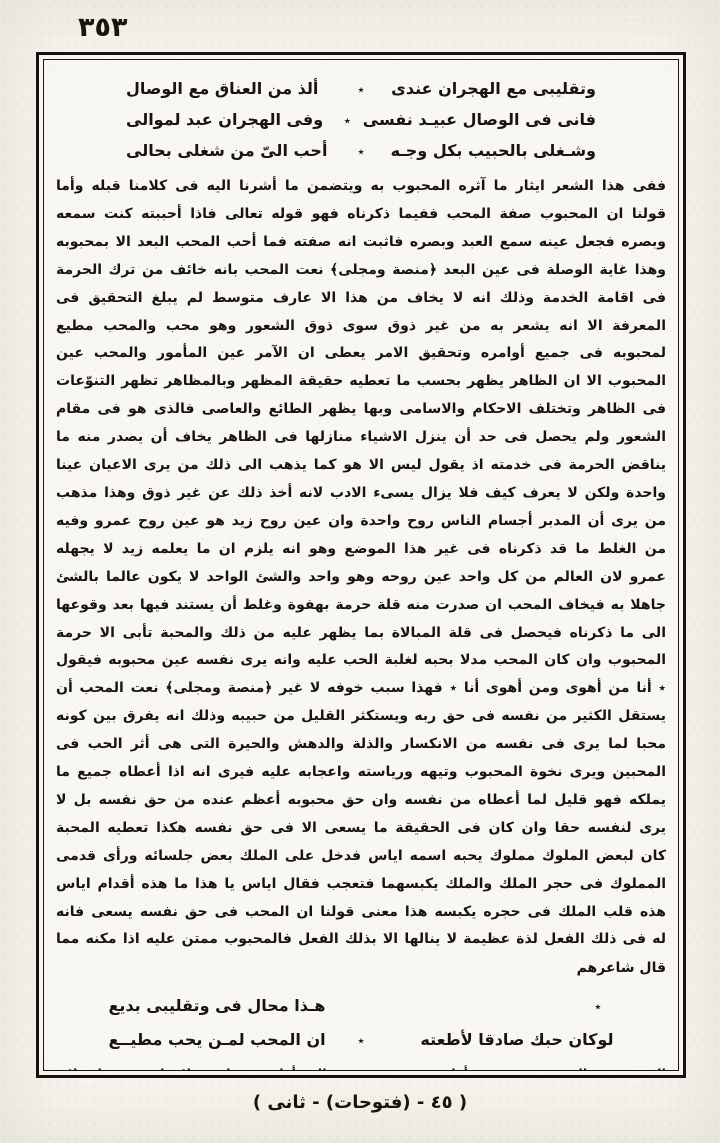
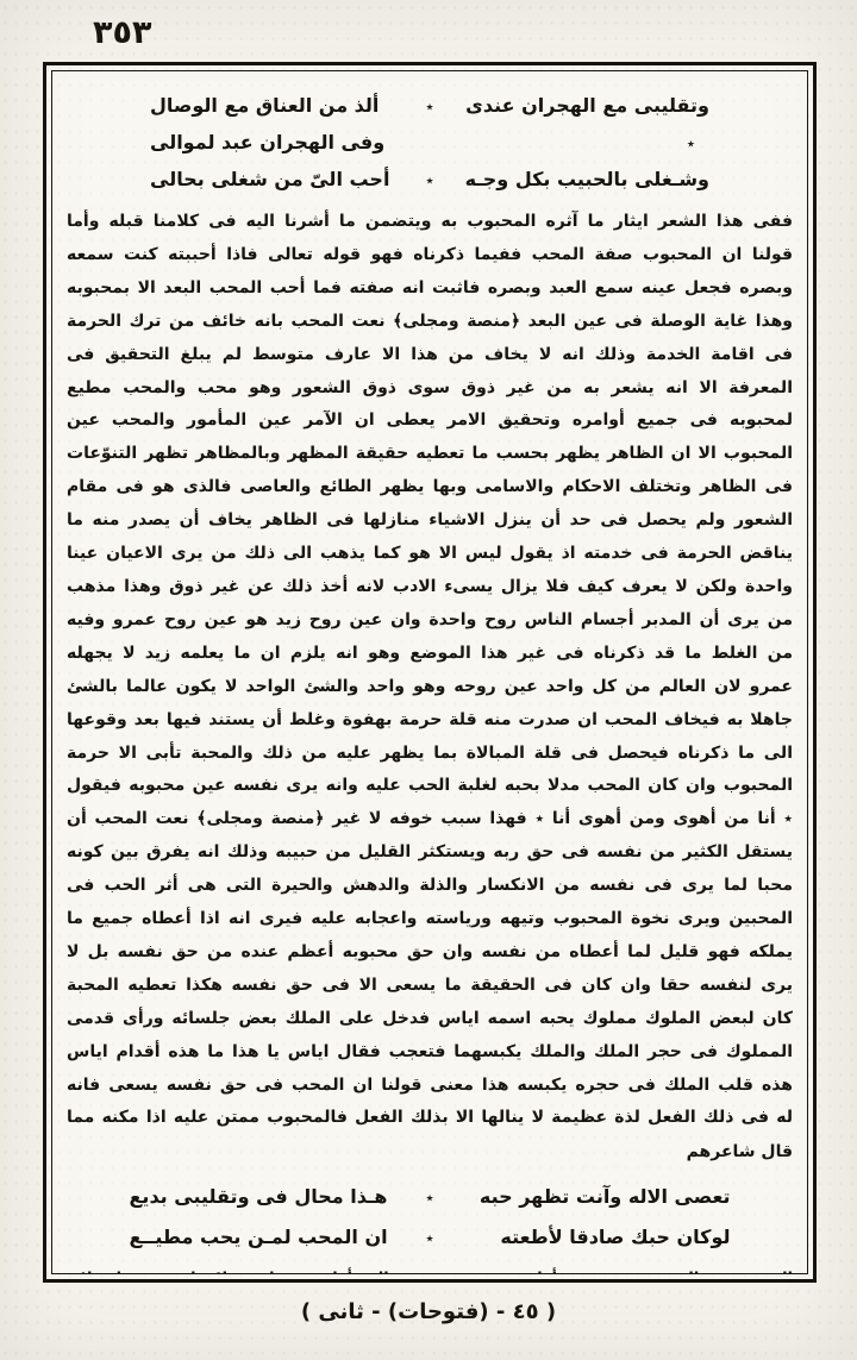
  ٣٥٣
  وتقليبى مع الهجران عندى
  ٭
  ألذ من العناق مع الوصال
- فانى فى الوصال عبيـد نفسى
  ٭
  وفى الهجران عبد لموالى
  وشـغلى بالحبيب بكل وجـه
  ٭
  أحب الىّ من شغلى بحالى
  ففى هذا الشعر ايثار ما آثره المحبوب به ويتضمن ما أشرنا اليه فى كلامنا قبله وأما قولنا ان المحبوب صفة المحب ففيما ذكرناه فهو قوله تعالى فاذا أحببته كنت سمعه وبصره فجعل عينه سمع العبد وبصره فاثبت انه صفته فما أحب المحب البعد الا بمحبوبه وهذا غاية الوصلة فى عين البعد ﴿منصة ومجلى﴾ نعت المحب بانه خائف من ترك الحرمة فى اقامة الخدمة وذلك انه لا يخاف من هذا الا عارف متوسط لم يبلغ التحقيق فى المعرفة الا انه يشعر به من غير ذوق سوى ذوق الشعور وهو محب والمحب مطيع لمحبوبه فى جميع أوامره وتحقيق الامر يعطى ان الآمر عين المأمور والمحب عين المحبوب الا ان الظاهر يظهر بحسب ما تعطيه حقيقة المظهر وبالمظاهر تظهر التنوّعات فى الظاهر وتختلف الاحكام والاسامى وبها يظهر الطائع والعاصى فالذى هو فى مقام الشعور ولم يحصل فى حد أن ينزل الاشياء منازلها فى الظاهر يخاف أن يصدر منه ما يناقض الحرمة فى خدمته اذ يقول ليس الا هو كما يذهب الى ذلك من يرى الاعيان عينا واحدة ولكن لا يعرف كيف فلا يزال يسىء الادب لانه أخذ ذلك عن غير ذوق وهذا مذهب من يرى أن المدبر أجسام الناس روح واحدة وان عين روح زيد هو عين روح عمرو وفيه من الغلط ما قد ذكرناه فى غير هذا الموضع وهو انه يلزم ان ما يعلمه زيد لا يجهله عمرو لان العالم من كل واحد عين روحه وهو واحد والشئ الواحد لا يكون عالما بالشئ جاهلا به فيخاف المحب ان صدرت منه قلة حرمة بهفوة وغلط أن يستند فيها بعد وقوعها الى ما ذكرناه فيحصل فى قلة المبالاة بما يظهر عليه من ذلك والمحبة تأبى الا حرمة المحبوب وان كان المحب مدلا بحبه لغلبة الحب عليه وانه يرى نفسه عين محبوبه فيقول ٭ أنا من أهوى ومن أهوى أنا ٭ فهذا سبب خوفه لا غير ﴿منصة ومجلى﴾ نعت المحب أن يستقل الكثير من نفسه فى حق ربه ويستكثر القليل من حبيبه وذلك انه يفرق بين كونه محبا لما يرى فى نفسه من الانكسار والذلة والدهش والحيرة التى هى أثر الحب فى المحبين ويرى نخوة المحبوب وتيهه ورياسته واعجابه عليه فيرى انه اذا أعطاه جميع ما يملكه فهو قليل لما أعطاه من نفسه وان حق محبوبه أعظم عنده من حق نفسه بل لا يرى لنفسه حقا وان كان فى الحقيقة ما يسعى الا فى حق نفسه هكذا تعطيه المحبة كان لبعض الملوك مملوك يحبه اسمه اياس فدخل على الملك بعض جلسائه ورأى قدمى المملوك فى حجر الملك والملك يكبسهما فتعجب فقال اياس يا هذا ما هذه أقدام اياس هذه قلب الملك فى حجره يكبسه هذا معنى قولنا ان المحب فى حق نفسه يسعى فانه له فى ذلك الفعل لذة عظيمة لا ينالها الا بذلك الفعل فالمحبوب ممتن عليه اذا مكنه مما
  قال شاعرهم
+ تعصى الاله وآنت تظهر حبه
  ٭
  هـذا محال فى وتقليبى بديع
  لوكان حبك صادقا لأطعته
  ٭
  ان المحب لمـن يحب مطيــع
  ( ٤٥ - (فتوحات) - ثانى )
